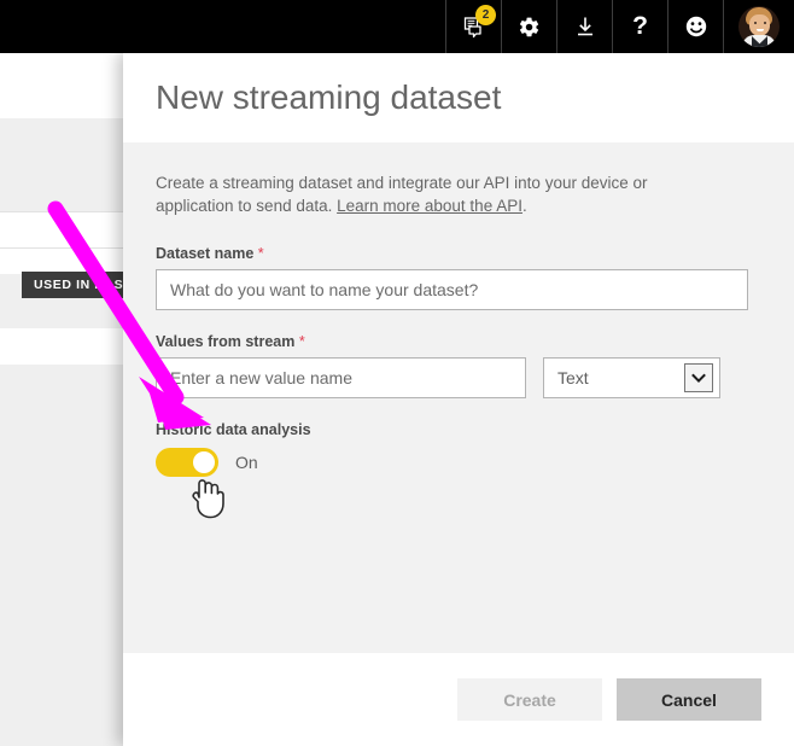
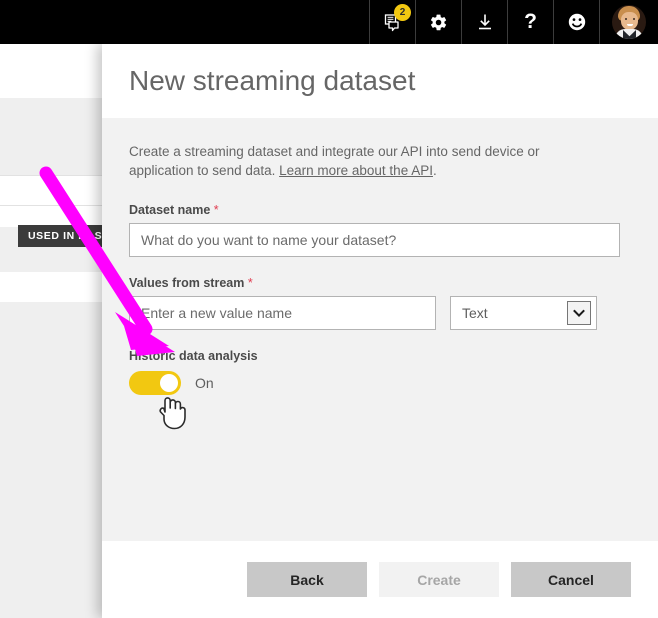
  2
  ?
  New streaming dataset
- Create a streaming dataset and integrate our API into your device or application to send data. Learn more about the API.
+ Create a streaming dataset and integrate our API into send device or application to send data. Learn more about the API.
  Dataset name *
  What do you want to name your dataset?
  Values from stream *
  Enter a new value name
  Text
  Historic data analysis
  On
+ Back
  Create
  Cancel
